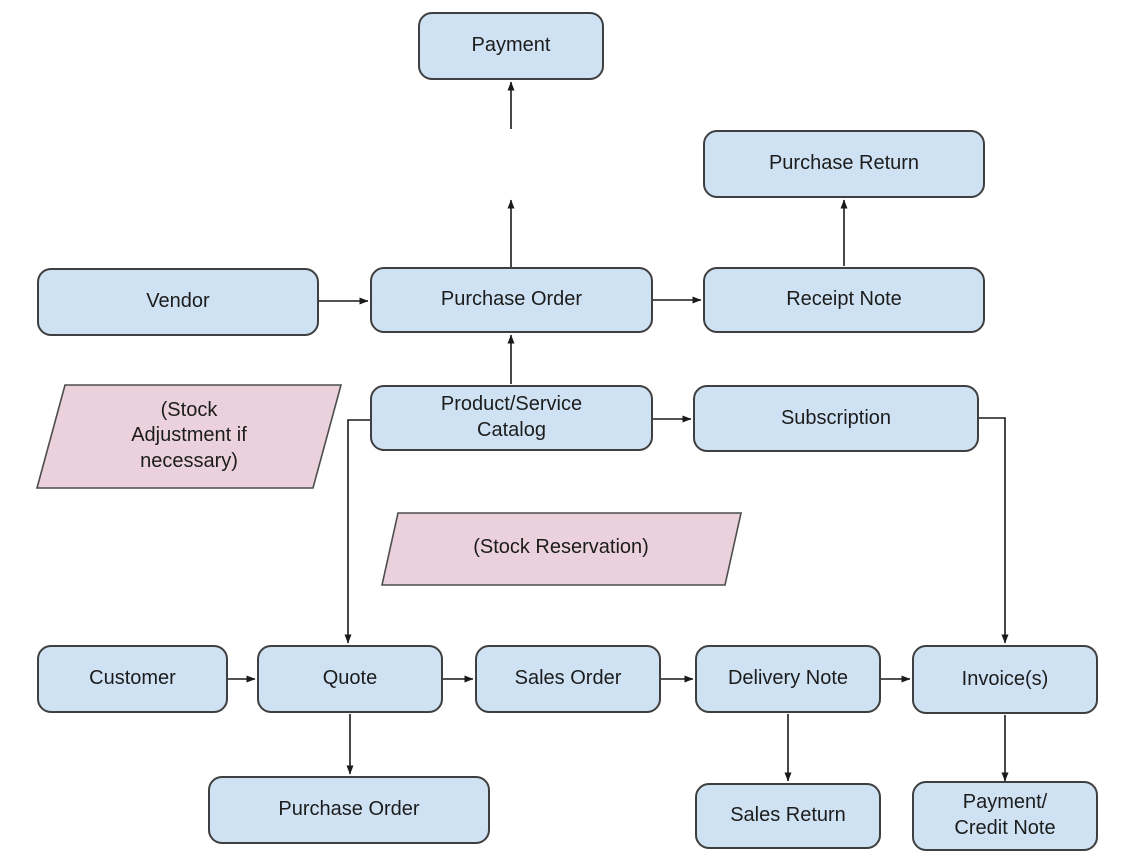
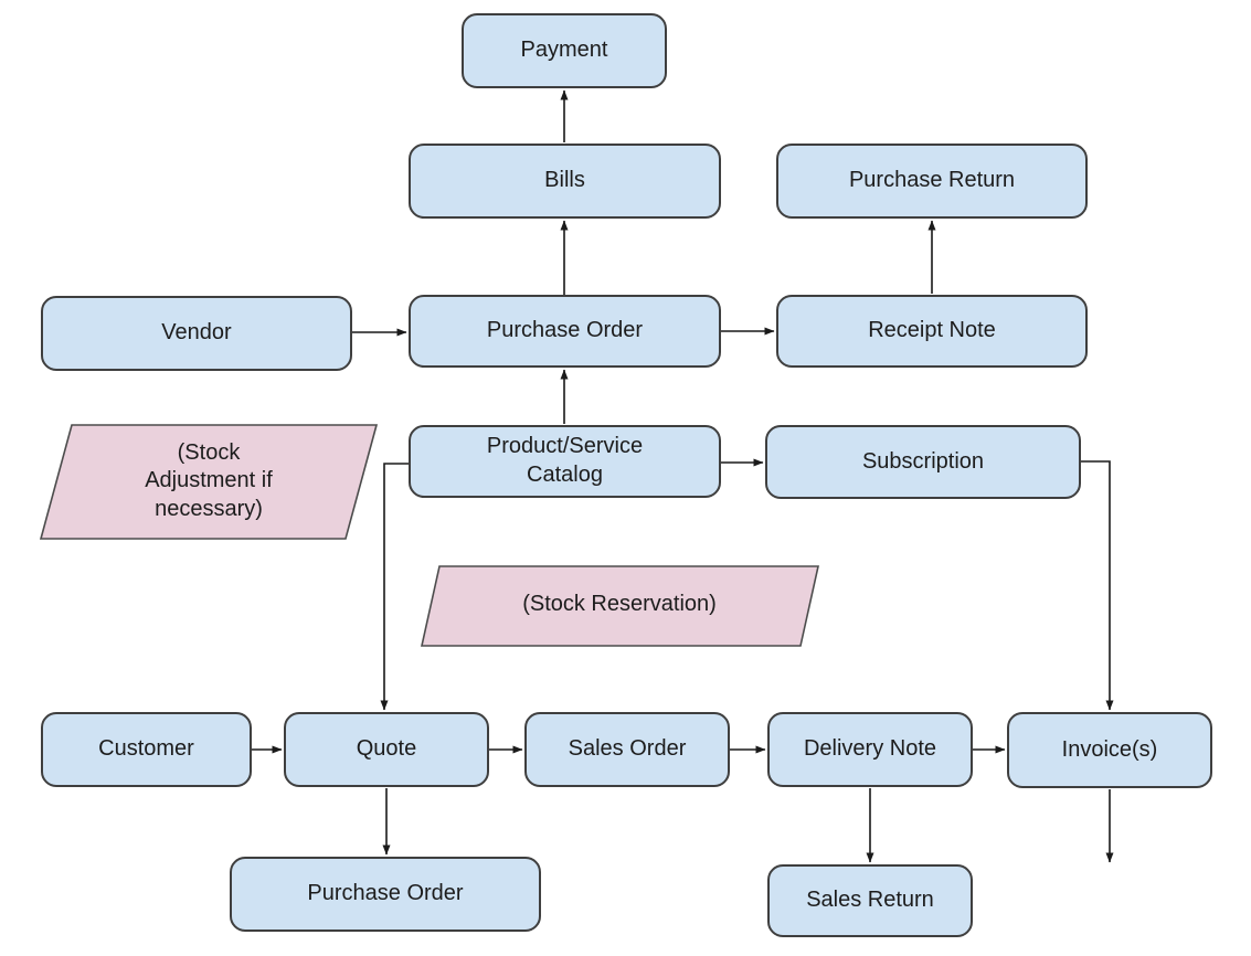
  Payment
+ Bills
  Purchase Return
  Vendor
  Purchase Order
  Receipt Note
  Product/Service
  Catalog
  Subscription
  Customer
  Quote
  Sales Order
  Delivery Note
  Invoice(s)
  Purchase Order
  Sales Return
- Payment/
- Credit Note
  (Stock
  Adjustment if
  necessary)
  (Stock Reservation)
